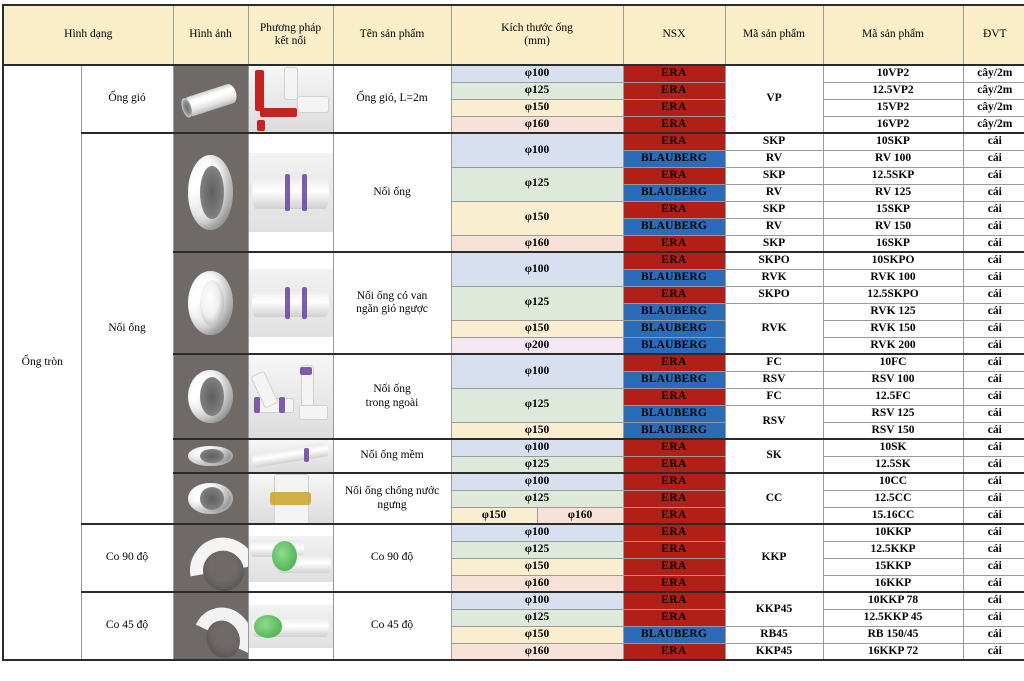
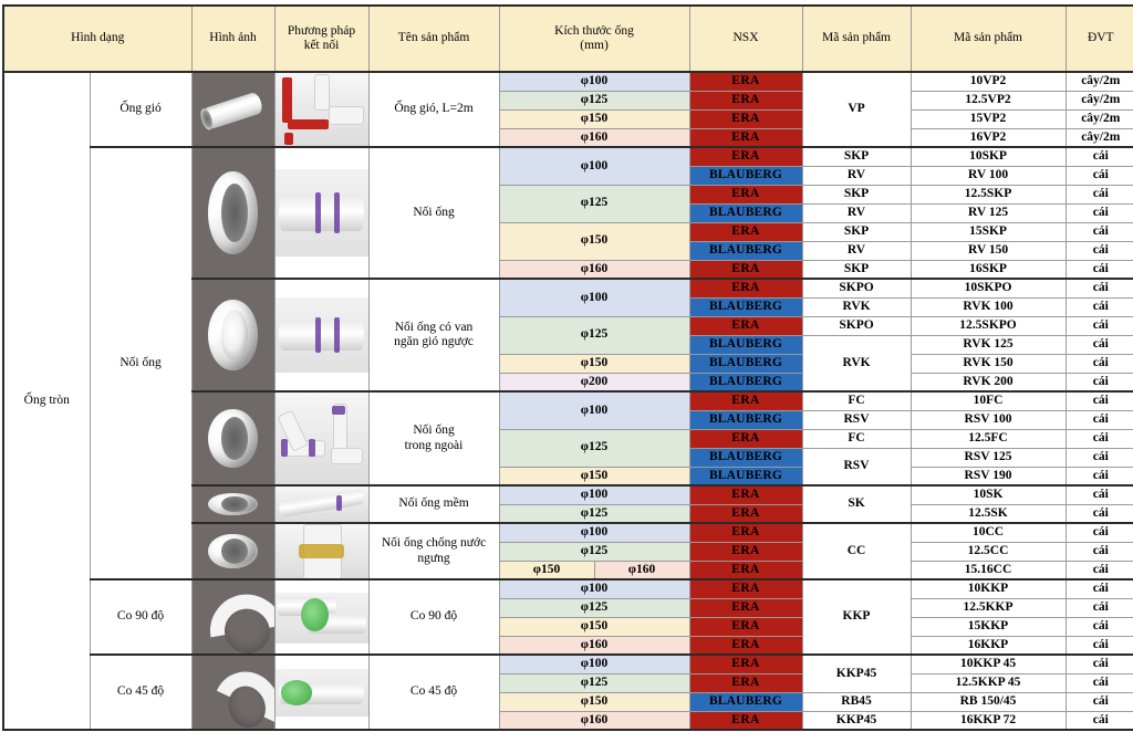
  Hình dạng	Hình ảnh	Phương pháp kết nối	Tên sản phẩm	Kích thước ống (mm)	NSX	Mã sản phẩm	Mã sản phẩm	ĐVT
  Ống tròn	Ống gió			Ống gió, L=2m	φ100	ERA	VP	10VP2	cây/2m
  φ125	ERA	12.5VP2	cây/2m
  φ150	ERA	15VP2	cây/2m
  φ160	ERA	16VP2	cây/2m
  Nối ống			Nối ống	φ100	ERA	SKP	10SKP	cái
  BLAUBERG	RV	RV 100	cái
  φ125	ERA	SKP	12.5SKP	cái
  BLAUBERG	RV	RV 125	cái
  φ150	ERA	SKP	15SKP	cái
  BLAUBERG	RV	RV 150	cái
  φ160	ERA	SKP	16SKP	cái
  		Nối ống có vanngăn gió ngược	φ100	ERA	SKPO	10SKPO	cái
  BLAUBERG	RVK	RVK 100	cái
  φ125	ERA	SKPO	12.5SKPO	cái
  BLAUBERG	RVK	RVK 125	cái
  φ150	BLAUBERG	RVK 150	cái
  φ200	BLAUBERG	RVK 200	cái
  		Nối ốngtrong ngoài	φ100	ERA	FC	10FC	cái
  BLAUBERG	RSV	RSV 100	cái
  φ125	ERA	FC	12.5FC	cái
  BLAUBERG	RSV	RSV 125	cái
- φ150	BLAUBERG	RSV 150	cái
+ φ150	BLAUBERG	RSV 190	cái
  		Nối ống mềm	φ100	ERA	SK	10SK	cái
  φ125	ERA	12.5SK	cái
  		Nối ống chống nướcngưng	φ100	ERA	CC	10CC	cái
  φ125	ERA	12.5CC	cái
  φ150	φ160	ERA	15.16CC	cái
  Co 90 độ			Co 90 độ	φ100	ERA	KKP	10KKP	cái
  φ125	ERA	12.5KKP	cái
  φ150	ERA	15KKP	cái
  φ160	ERA	16KKP	cái
- Co 45 độ			Co 45 độ	φ100	ERA	KKP45	10KKP 78	cái
+ Co 45 độ			Co 45 độ	φ100	ERA	KKP45	10KKP 45	cái
  φ125	ERA	12.5KKP 45	cái
  φ150	BLAUBERG	RB45	RB 150/45	cái
  φ160	ERA	KKP45	16KKP 72	cái
